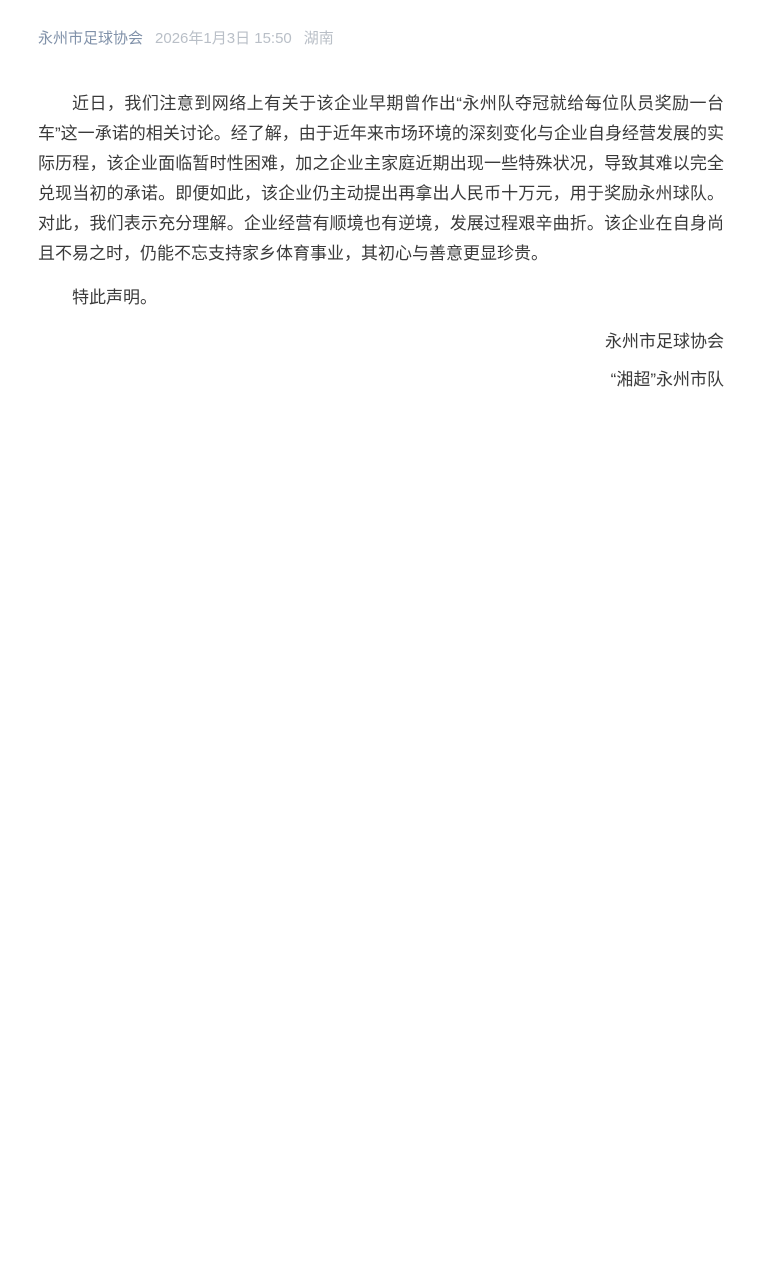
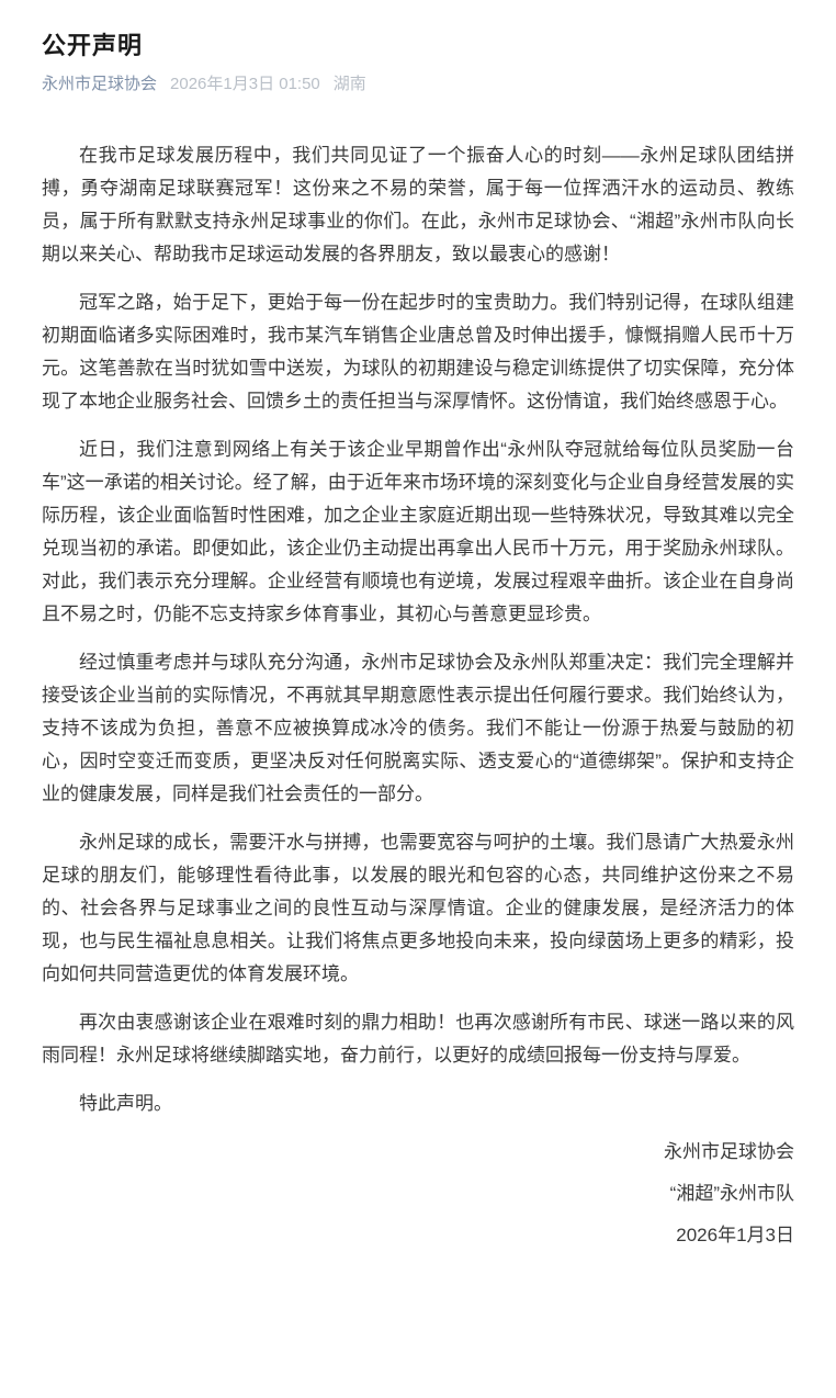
+ 公开声明
  永州市足球协会
- 2026年1月3日 15:50
+ 2026年1月3日 01:50
  湖南
+ 在我市足球发展历程中，我们共同见证了一个振奋人心的时刻——永州足球队团结拼搏，勇夺湖南足球联赛冠军！这份来之不易的荣誉，属于每一位挥洒汗水的运动员、教练员，属于所有默默支持永州足球事业的你们。在此，永州市足球协会、“湘超”永州市队向长期以来关心、帮助我市足球运动发展的各界朋友，致以最衷心的感谢！
+ 冠军之路，始于足下，更始于每一份在起步时的宝贵助力。我们特别记得，在球队组建初期面临诸多实际困难时，我市某汽车销售企业唐总曾及时伸出援手，慷慨捐赠人民币十万元。这笔善款在当时犹如雪中送炭，为球队的初期建设与稳定训练提供了切实保障，充分体现了本地企业服务社会、回馈乡土的责任担当与深厚情怀。这份情谊，我们始终感恩于心。
  近日，我们注意到网络上有关于该企业早期曾作出“永州队夺冠就给每位队员奖励一台车”这一承诺的相关讨论。经了解，由于近年来市场环境的深刻变化与企业自身经营发展的实际历程，该企业面临暂时性困难，加之企业主家庭近期出现一些特殊状况，导致其难以完全兑现当初的承诺。即便如此，该企业仍主动提出再拿出人民币十万元，用于奖励永州球队。对此，我们表示充分理解。企业经营有顺境也有逆境，发展过程艰辛曲折。该企业在自身尚且不易之时，仍能不忘支持家乡体育事业，其初心与善意更显珍贵。
+ 经过慎重考虑并与球队充分沟通，永州市足球协会及永州队郑重决定：我们完全理解并接受该企业当前的实际情况，不再就其早期意愿性表示提出任何履行要求。我们始终认为，支持不该成为负担，善意不应被换算成冰冷的债务。我们不能让一份源于热爱与鼓励的初心，因时空变迁而变质，更坚决反对任何脱离实际、透支爱心的“道德绑架”。保护和支持企业的健康发展，同样是我们社会责任的一部分。
+ 永州足球的成长，需要汗水与拼搏，也需要宽容与呵护的土壤。我们恳请广大热爱永州足球的朋友们，能够理性看待此事，以发展的眼光和包容的心态，共同维护这份来之不易的、社会各界与足球事业之间的良性互动与深厚情谊。企业的健康发展，是经济活力的体现，也与民生福祉息息相关。让我们将焦点更多地投向未来，投向绿茵场上更多的精彩，投向如何共同营造更优的体育发展环境。
+ 再次由衷感谢该企业在艰难时刻的鼎力相助！也再次感谢所有市民、球迷一路以来的风雨同程！永州足球将继续脚踏实地，奋力前行，以更好的成绩回报每一份支持与厚爱。
  特此声明。
  永州市足球协会
  “湘超”永州市队
+ 2026年1月3日
